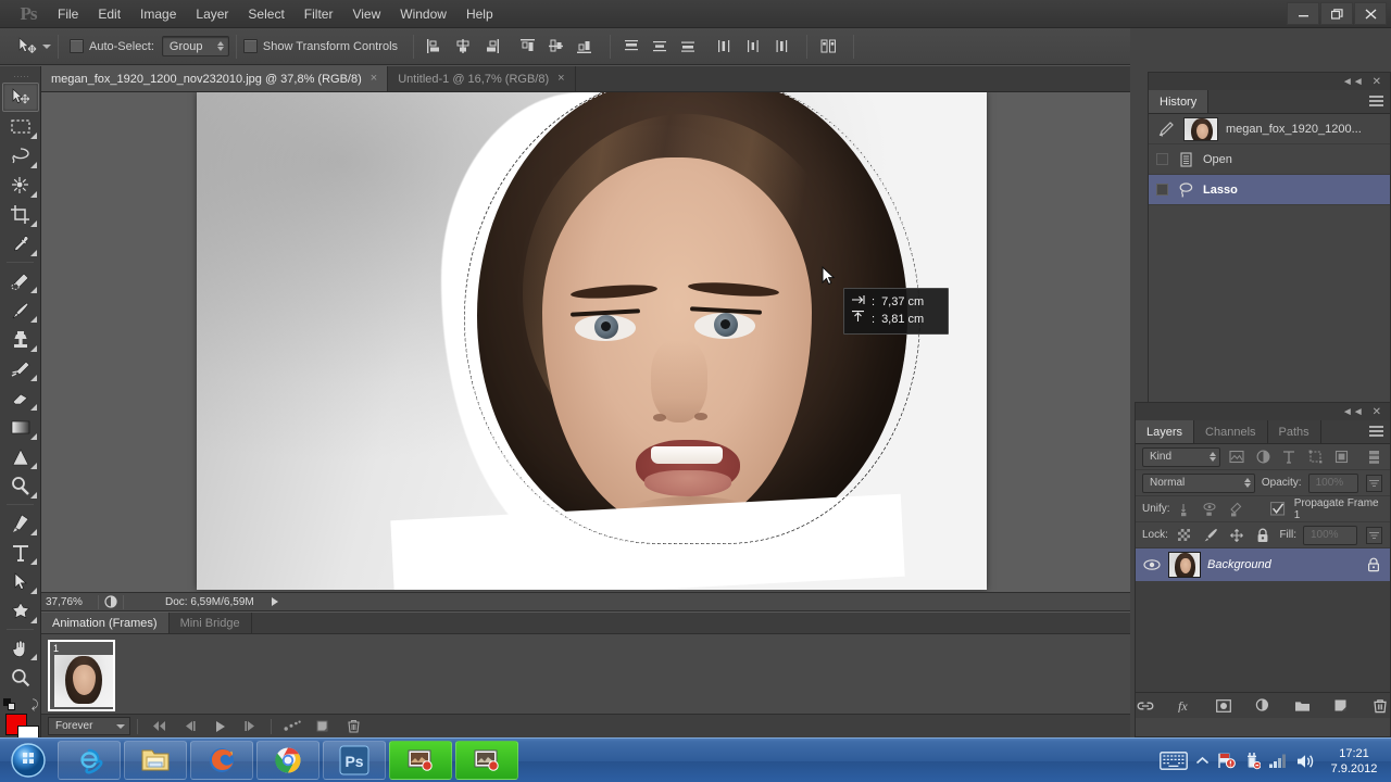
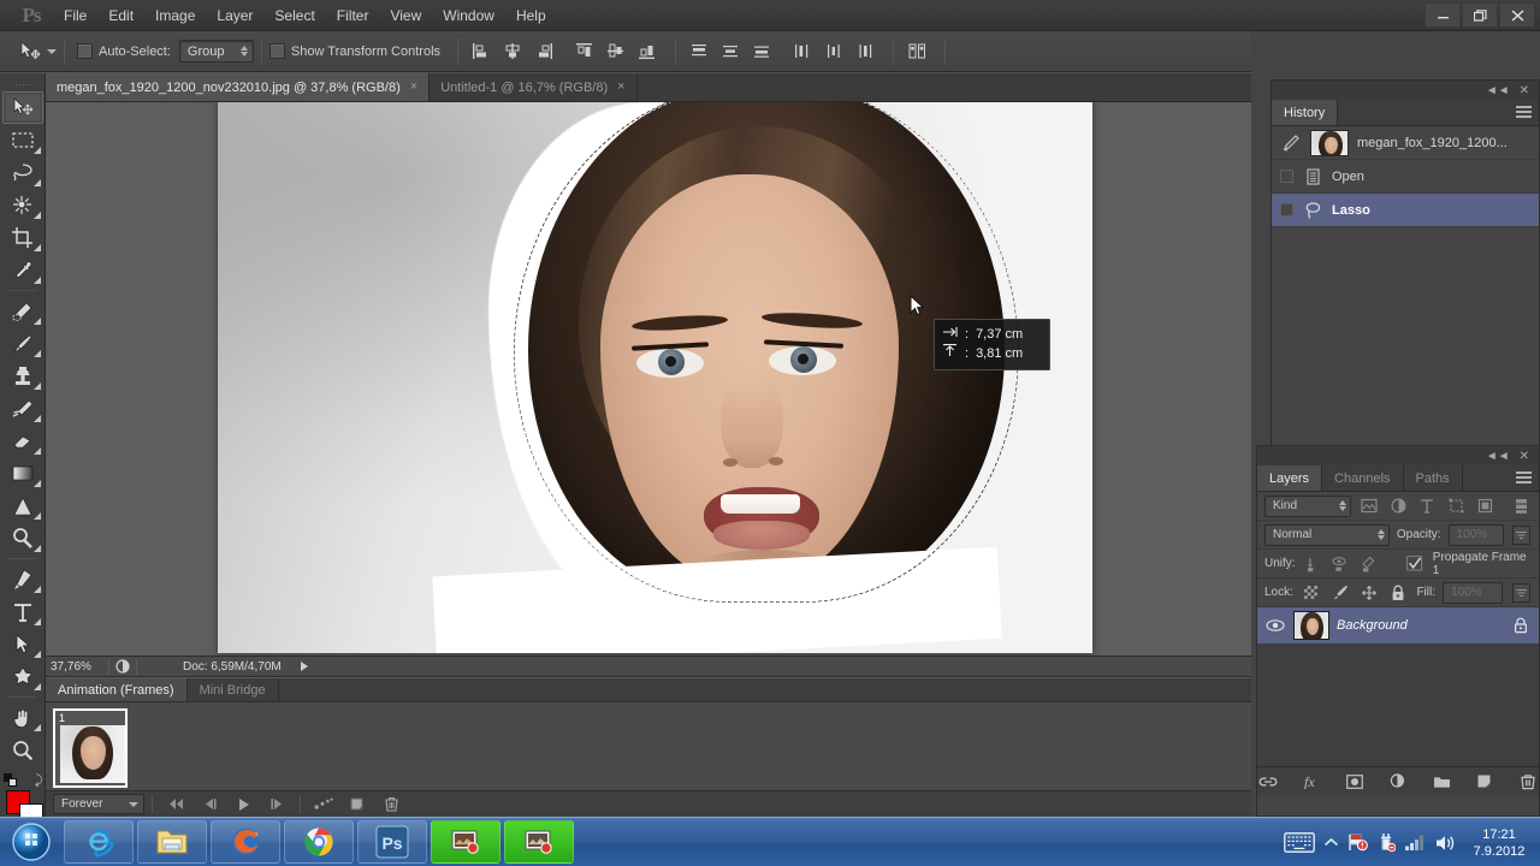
  Ps
  File
  Edit
  Image
  Layer
  Select
  Filter
  View
  Window
  Help
  Auto-Select:
  Group
  Show Transform Controls
  ⤸
  megan_fox_1920_1200_nov232010.jpg @ 37,8% (RGB/8)
  ×
  Untitled-1 @ 16,7% (RGB/8)
  ×
  :
  7,37 cm
  :
  3,81 cm
  37,76%
- Doc: 6,59M/6,59M
+ Doc: 6,59M/4,70M
  Animation (Frames)
  Mini Bridge
  1
  Forever
  ◄◄
  ✕
  History
  megan_fox_1920_1200...
  Open
  Lasso
  ◄◄
  ✕
  Layers
  Channels
  Paths
  Kind
  Normal
  Opacity:
  100%
  Unify:
  Propagate Frame 1
  Lock:
  Fill:
  100%
  Background
  fx
  Ps
  17:21
  7.9.2012
